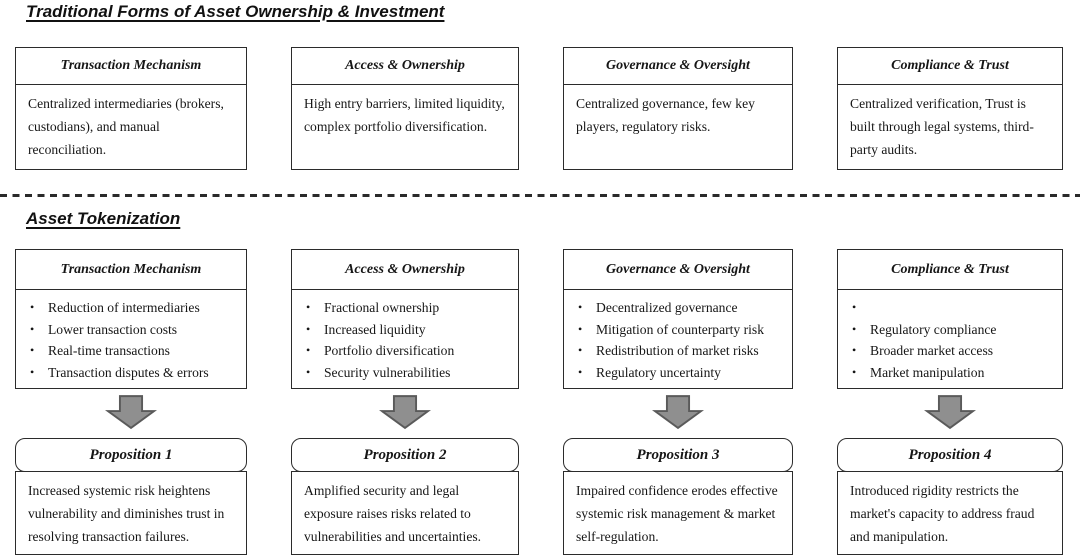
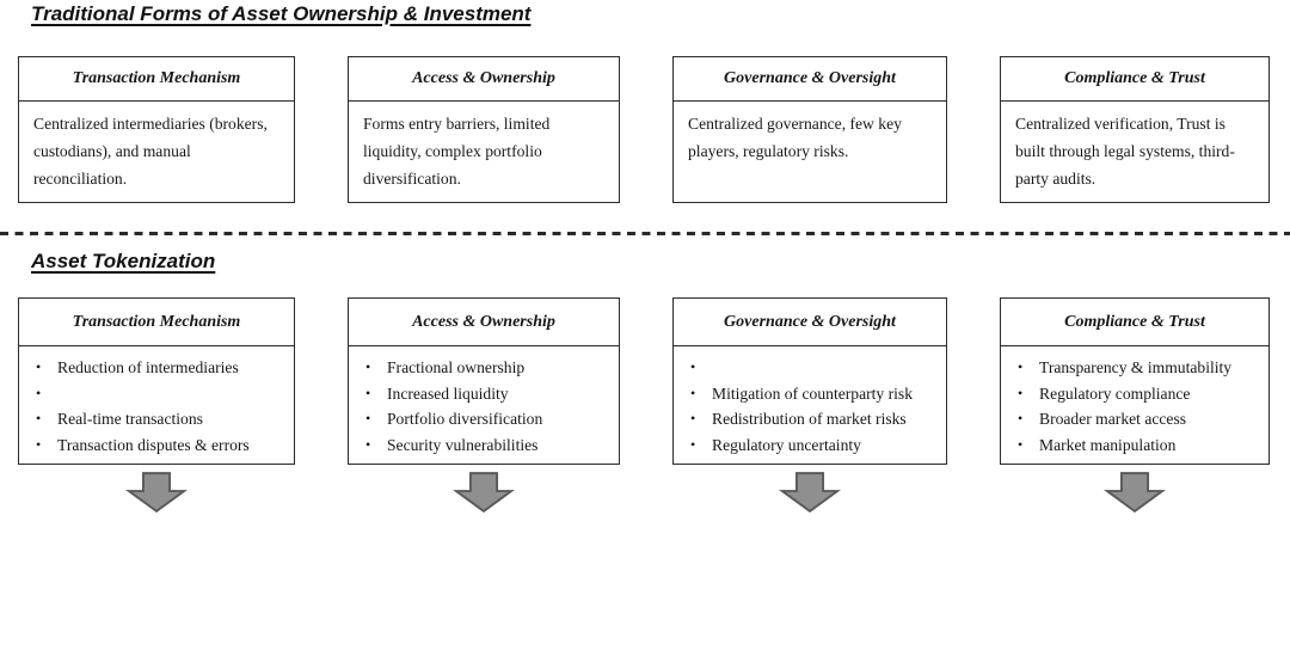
  Traditional Forms of Asset Ownership & Investment
  Transaction Mechanism
  Centralized intermediaries (brokers, custodians), and manual reconciliation.
  Access & Ownership
- High entry barriers, limited liquidity, complex portfolio diversification.
+ Forms entry barriers, limited liquidity, complex portfolio diversification.
  Governance & Oversight
  Centralized governance, few key players, regulatory risks.
  Compliance & Trust
  Centralized verification, Trust is built through legal systems, third-party audits.
  Asset Tokenization
  Transaction Mechanism
  •
  Reduction of intermediaries
  •
- Lower transaction costs
  •
  Real-time transactions
  •
  Transaction disputes & errors
  Access & Ownership
  •
  Fractional ownership
  •
  Increased liquidity
  •
  Portfolio diversification
  •
  Security vulnerabilities
  Governance & Oversight
  •
- Decentralized governance
  •
  Mitigation of counterparty risk
  •
  Redistribution of market risks
  •
  Regulatory uncertainty
  Compliance & Trust
  •
+ Transparency & immutability
  •
  Regulatory compliance
  •
  Broader market access
  •
  Market manipulation
- Proposition 1
- Increased systemic risk heightens vulnerability and diminishes trust in resolving transaction failures.
- Proposition 2
- Amplified security and legal exposure raises risks related to vulnerabilities and uncertainties.
- Proposition 3
- Impaired confidence erodes effective systemic risk management & market self-regulation.
- Proposition 4
- Introduced rigidity restricts the market's capacity to address fraud and manipulation.
